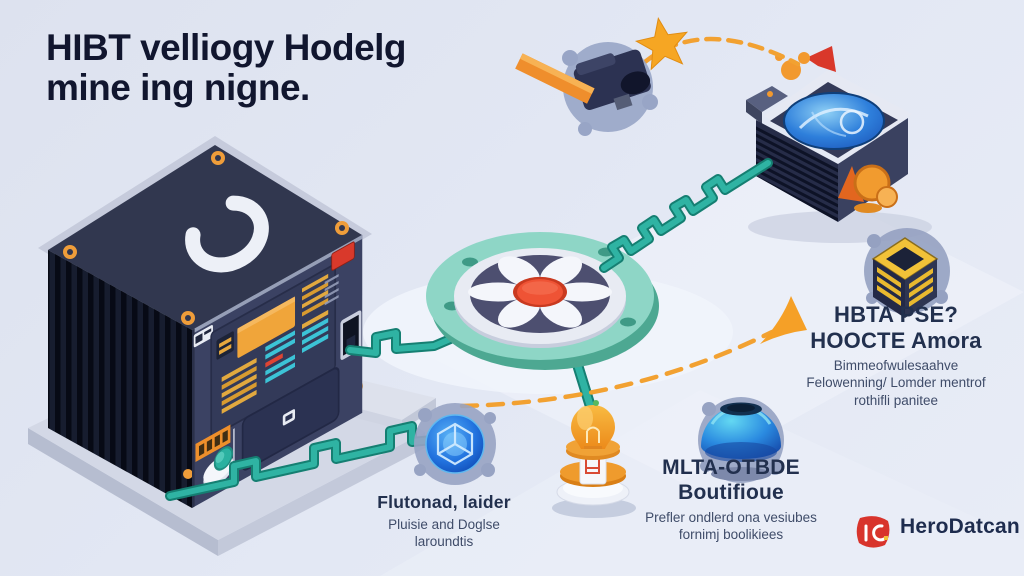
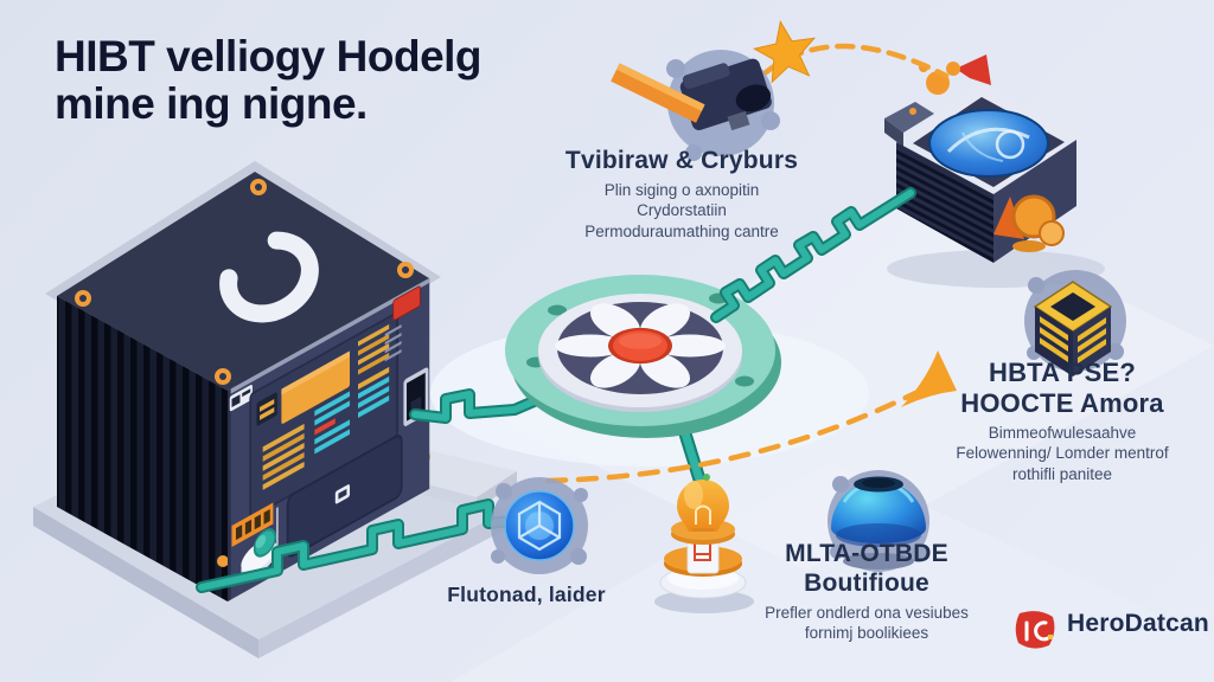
  HIBT velliogy Hodelg
  mine ing nigne.
+ Tvibiraw & Cryburs
+ Plin siging o axnopitin
+ Crydorstatiin
+ Permoduraumathing cantre
  HBTA PSE?
  HOOCTE Amora
  Bimmeofwulesaahve
  Felowenning/ Lomder mentrof
  rothifli panitee
  Flutonad, laider
- Pluisie and Doglse
- laroundtis
  MLTA-OTBDE
  Boutifioue
  Prefler ondlerd ona vesiubes
  fornimj boolikiees
  HeroDatcan
